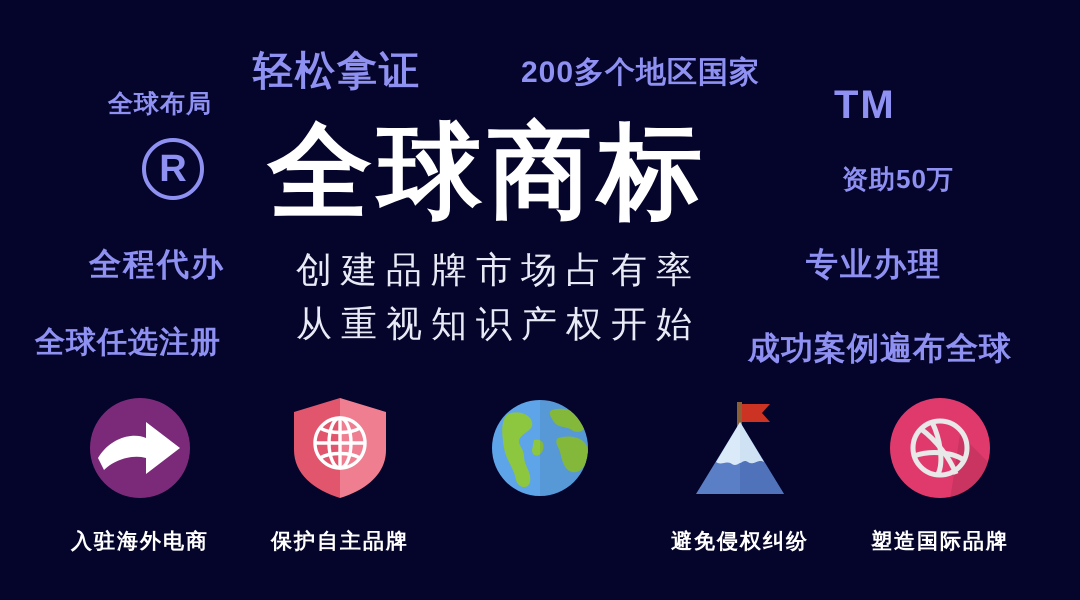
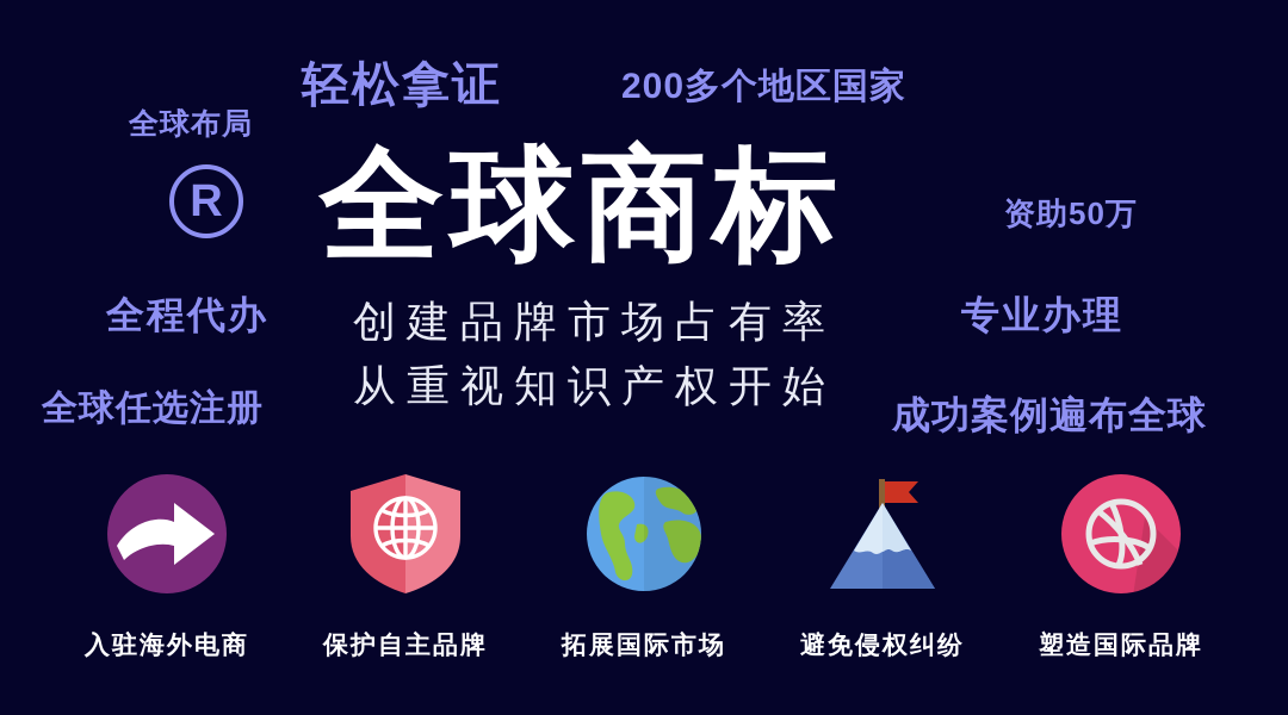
  全球布局
  轻松拿证
  200多个地区国家
- TM
  资助50万
  全程代办
  全球任选注册
  专业办理
  成功案例遍布全球
  R
  全球商标
  创建品牌市场占有率
  从重视知识产权开始
  入驻海外电商
  保护自主品牌
+ 拓展国际市场
  避免侵权纠纷
  塑造国际品牌
